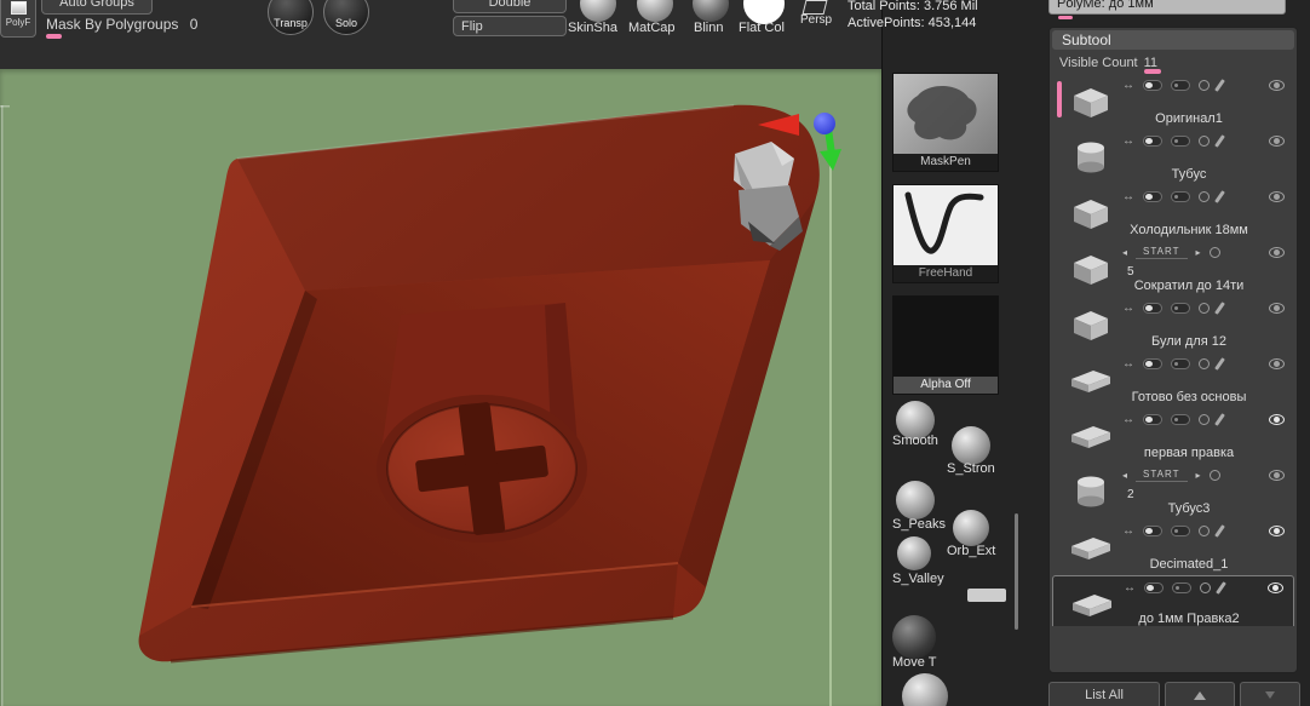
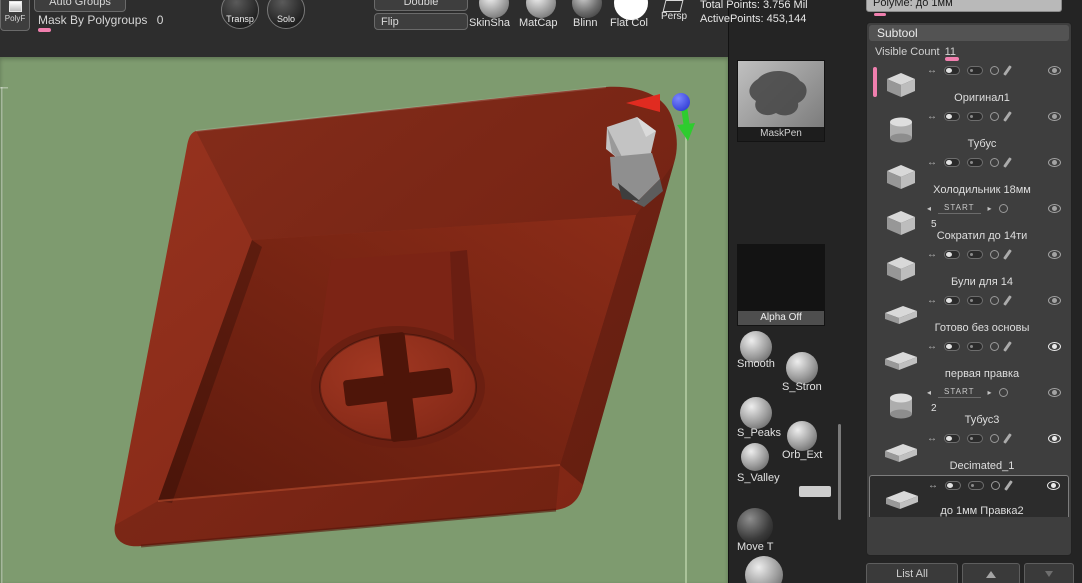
  MaskPen
- FreeHand
  Alpha Off
  Smooth
  S_Stron
  S_Peaks
  Orb_Ext
  S_Valley
  Move T
  PolyMe: до 1мм
  Subtool
  Visible Count
  11
  ↔
  Оригинал1
  ↔
  Тубус
  ↔
  Холодильник 18мм
  ◂
  START
  ▸
  5
  Сократил до 14ти
  ↔
- Були для 12
+ Були для 14
  ↔
  Готово без основы
  ↔
  первая правка
  ◂
  START
  ▸
  2
  Тубус3
  ↔
  Decimated_1
  ↔
  до 1мм Правка2
  List All
  PolyF
  Auto Groups
  Mask By Polygroups 0
  Transp
  Solo
  Double
  Flip
  SkinSha
  MatCap
  Blinn
  Flat Col
  Persp
  Total Points: 3.756 Mil
  ActivePoints: 453,144
